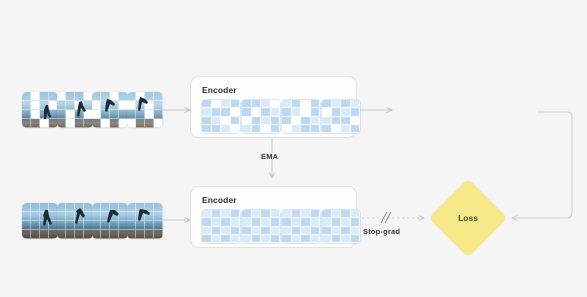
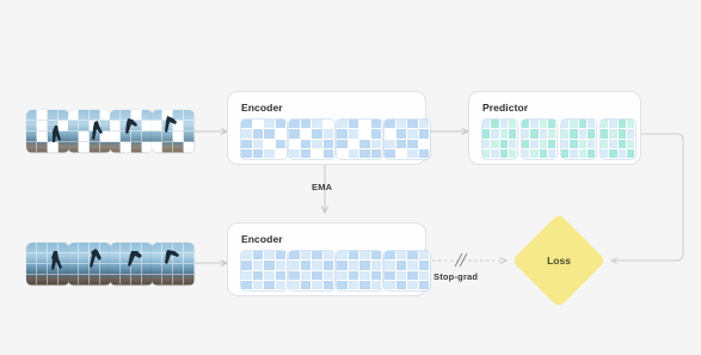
  Encoder
+ Predictor
  Encoder
  Loss
  EMA
  Stop-grad
